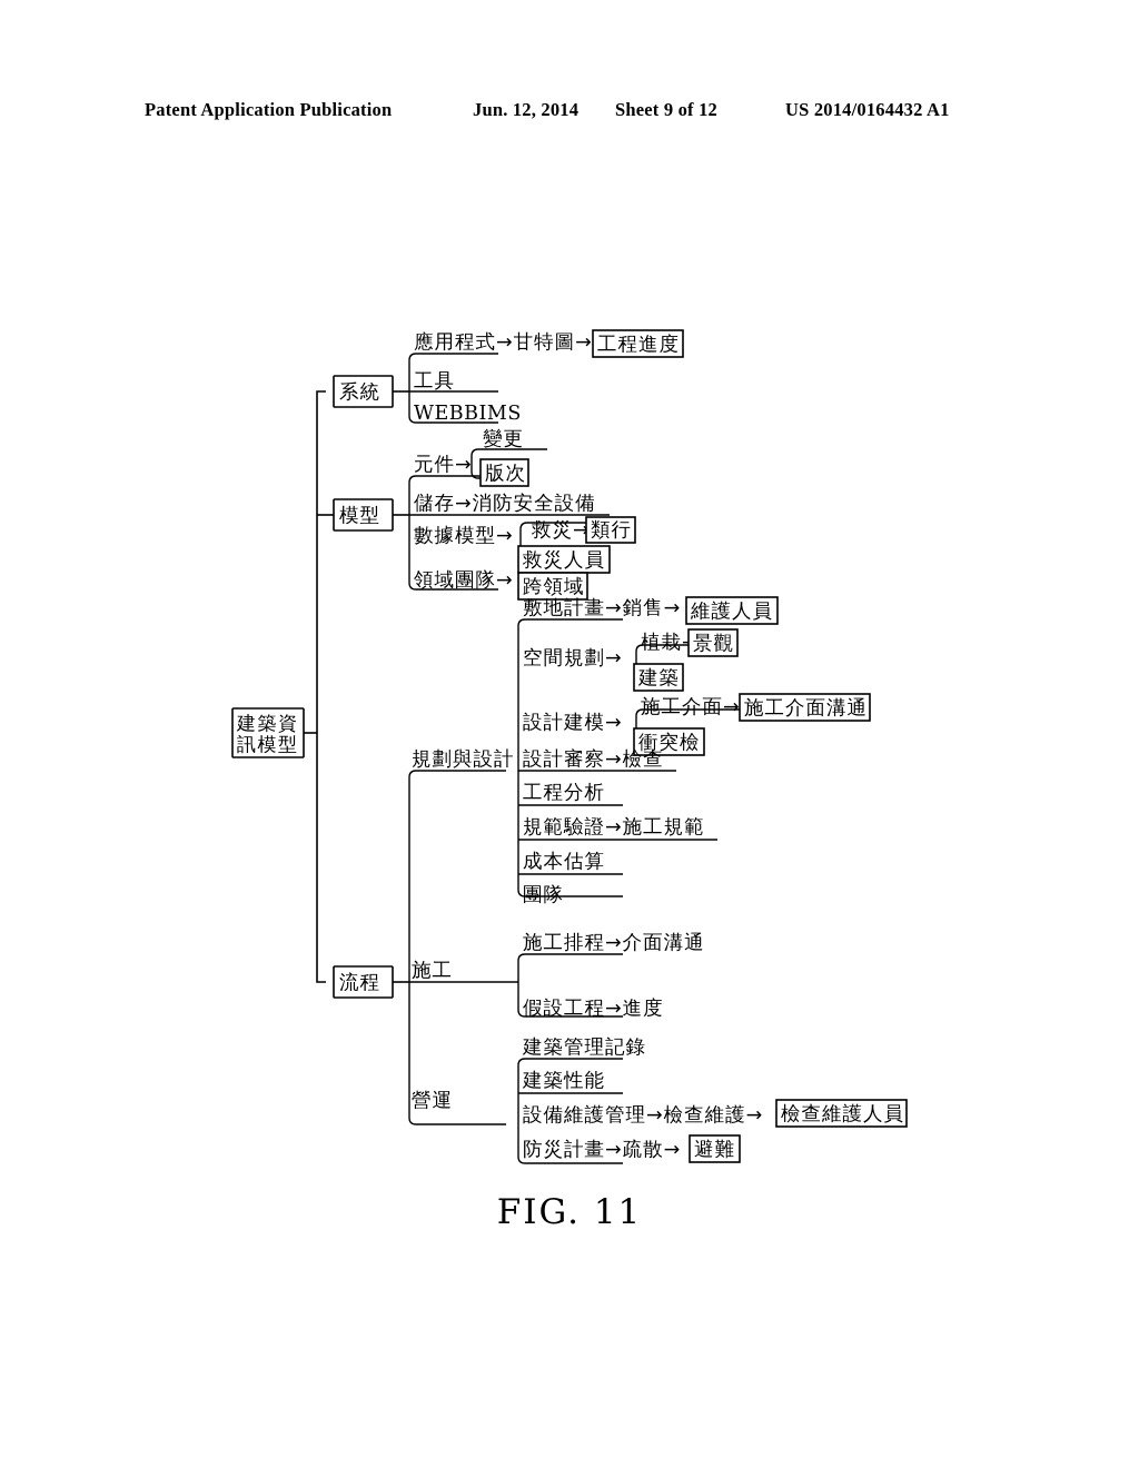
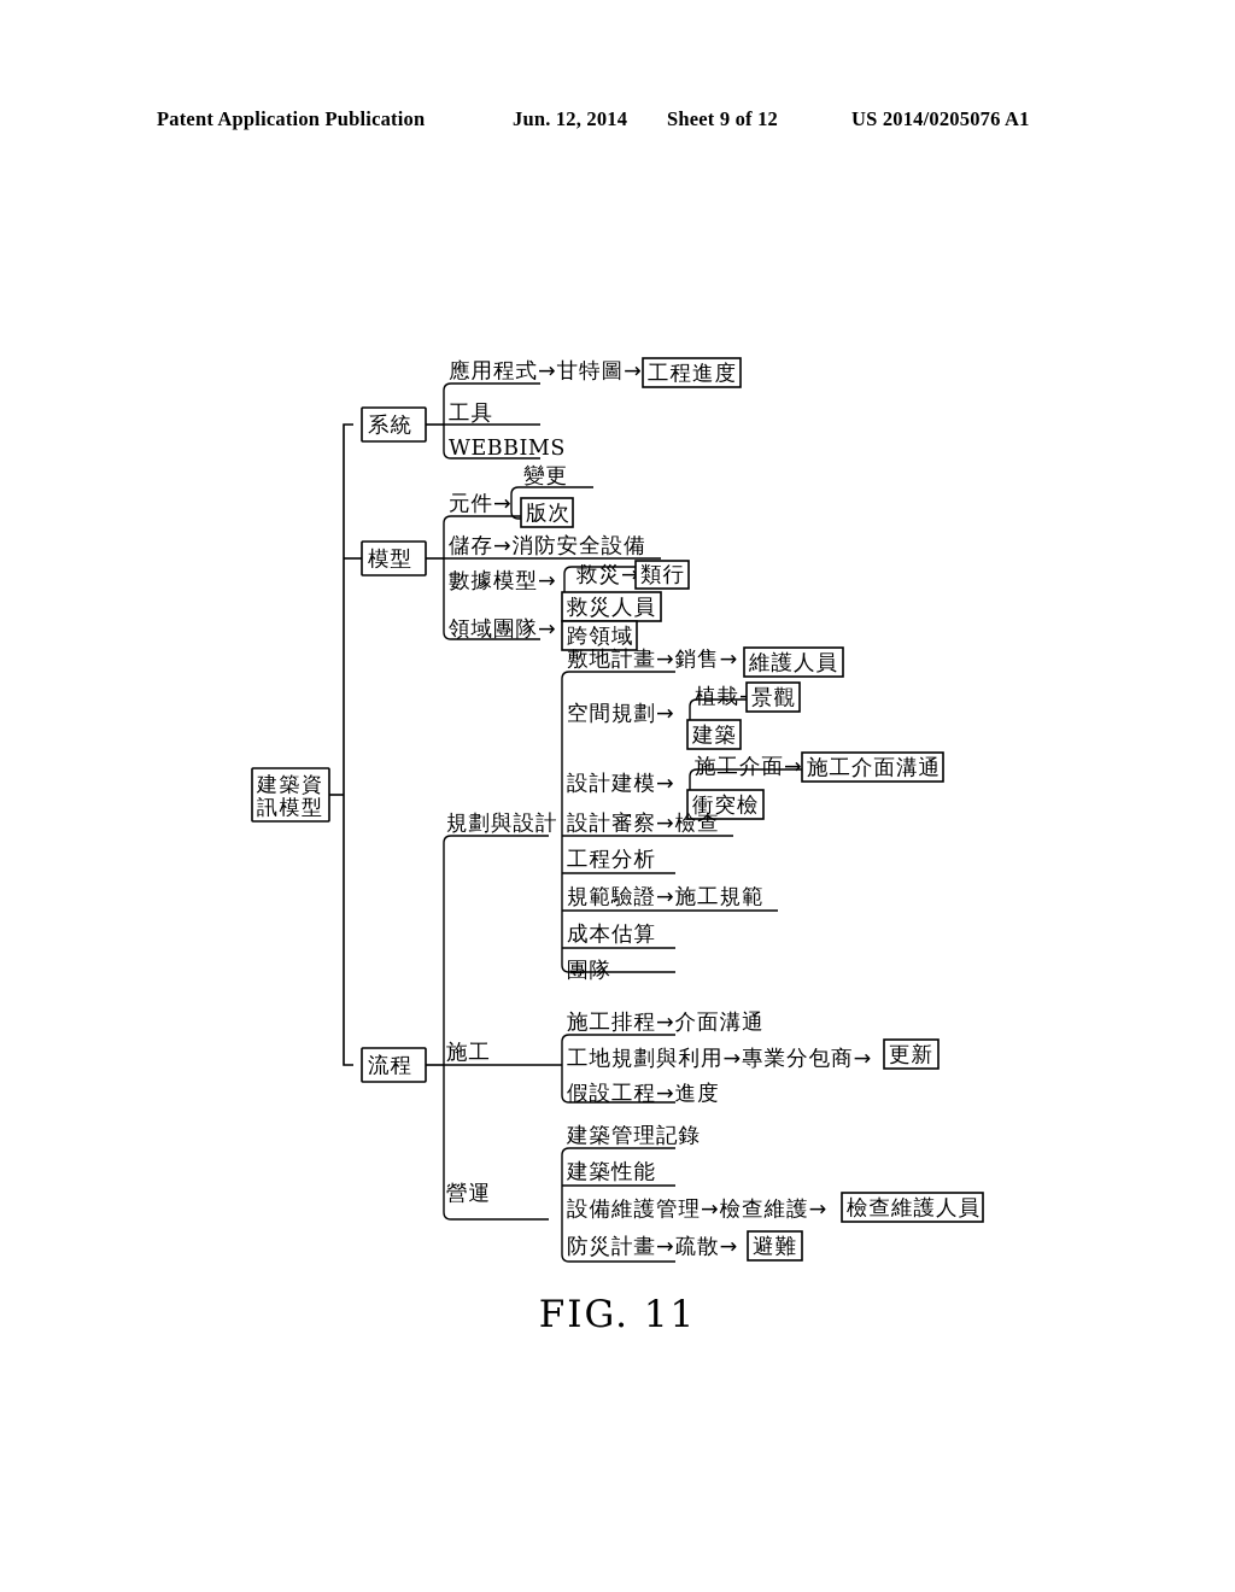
  Patent Application Publication
  Jun. 12, 2014
  Sheet 9 of 12
- US 2014/0164432 A1
+ US 2014/0205076 A1
  建築資
  訊模型
  系統
  應用程式→甘特圖→
  工程進度
  工具
  WEBBIMS
  模型
  元件→
  變更
  版次
  儲存→消防安全設備
  數據模型→
  救災→
  類行
  救災人員
  領域團隊→
  跨領域
  流程
  規劃與設計
  敷地計畫→銷售→
  維護人員
  空間規劃→
  景觀
  建築
  設計建模→
  施工介面→
  施工介面溝通
  衝突檢
  設計審察→檢查
  工程分析
  規範驗證→施工規範
  成本估算
  團隊
  施工
  施工排程→介面溝通
+ 工地規劃與利用→專業分包商→
+ 更新
  假設工程→進度
  營運
  建築管理記錄
  建築性能
  設備維護管理→檢查維護→
  檢查維護人員
  防災計畫→疏散→
  避難
  FIG. 11
